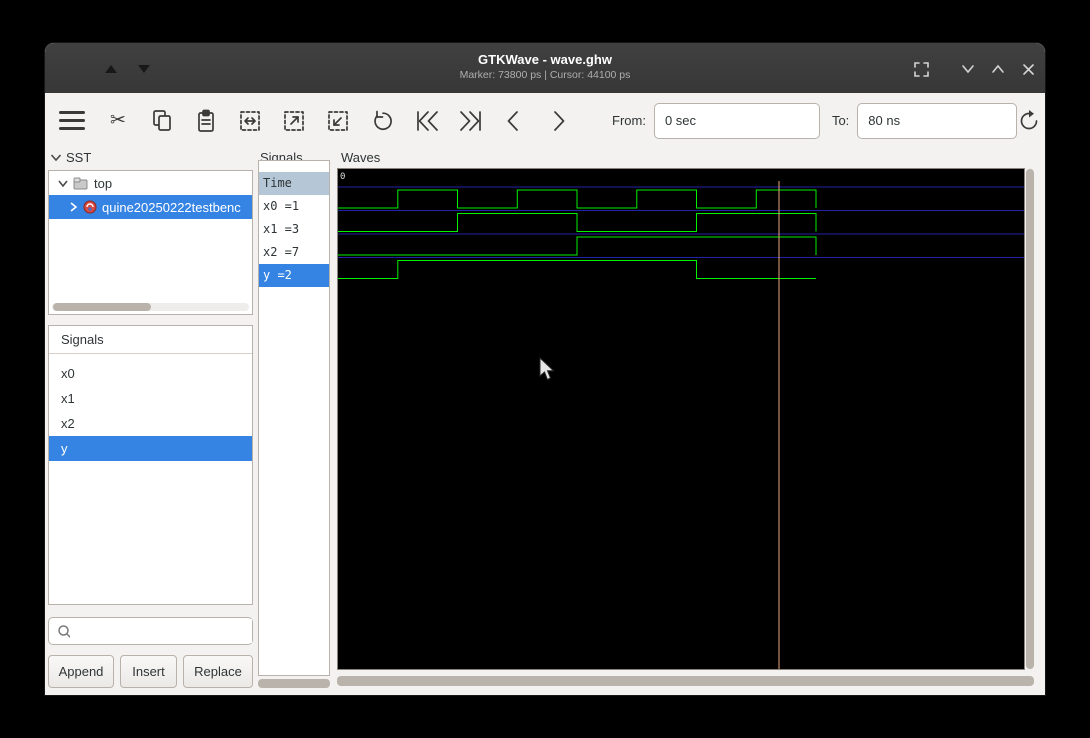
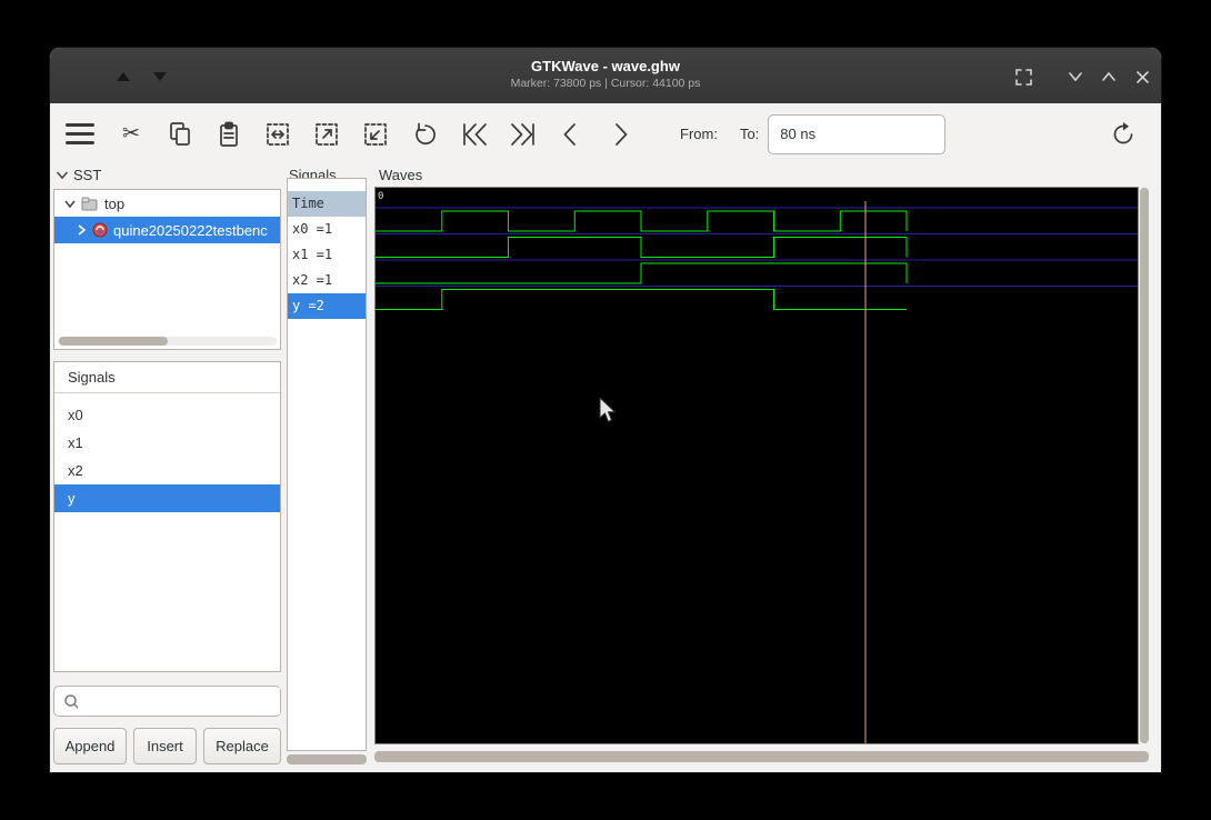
  GTKWave - wave.ghw
  Marker: 73800 ps | Cursor: 44100 ps
  ✂
  From:
- 0 sec
  To:
  80 ns
  SST
  top
  quine20250222testbenc
  Signals
  x0
  x1
  x2
  y
  Append
  Insert
  Replace
  Signals
  Time
  x0 =1
- x1 =3
+ x1 =1
- x2 =7
+ x2 =1
  y =2
  Waves
  0
